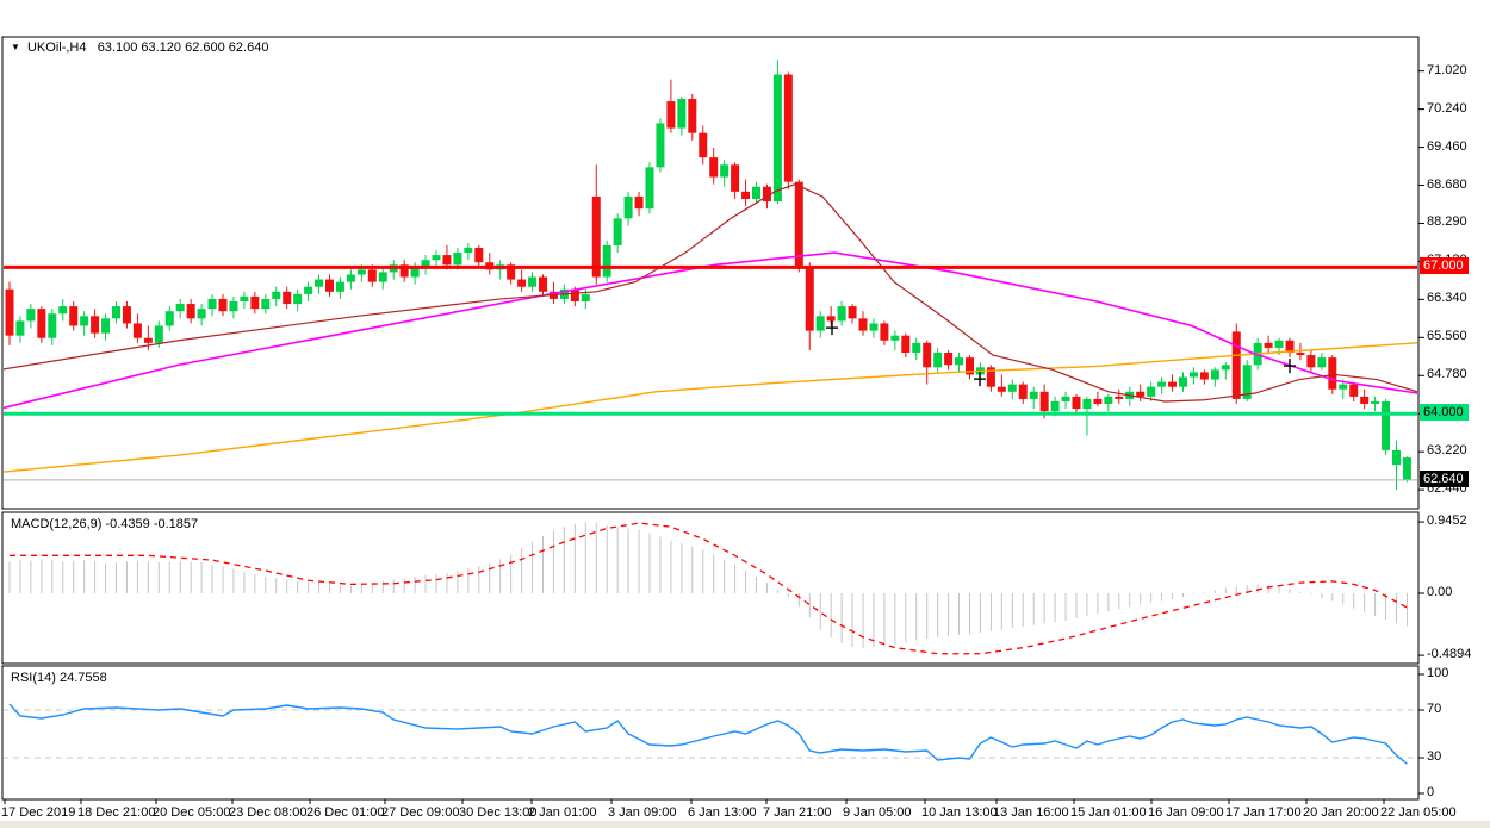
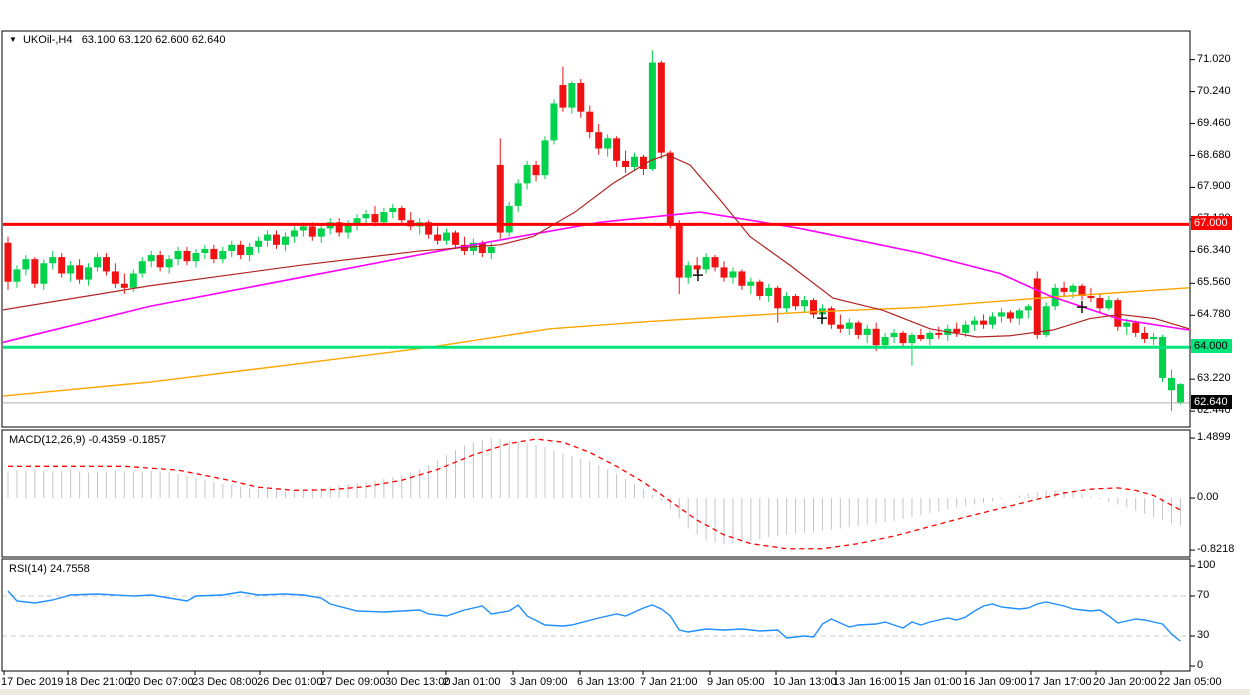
  ▼ UKOil-,H4 63.100 63.120 62.600 62.640
  MACD(12,26,9) -0.4359 -0.1857
  RSI(14) 24.7558
  71.020
  70.240
  69.460
  68.680
- 88.290
+ 67.900
  66.340
  65.560
  64.780
  63.220
  62.440
  67.000
  64.000
  62.640
- 0.9452
+ 1.4899
  0.00
- -0.4894
+ -0.8218
  100
  70
  30
  0
  17 Dec 2019
  18 Dec 21:00
- 20 Dec 05:00
+ 20 Dec 07:00
  23 Dec 08:00
  26 Dec 01:00
  27 Dec 09:00
  30 Dec 13:00
  2 Jan 01:00
  3 Jan 09:00
  6 Jan 13:00
  7 Jan 21:00
  9 Jan 05:00
  10 Jan 13:00
  13 Jan 16:00
  15 Jan 01:00
  16 Jan 09:00
  17 Jan 17:00
  20 Jan 20:00
  22 Jan 05:00
